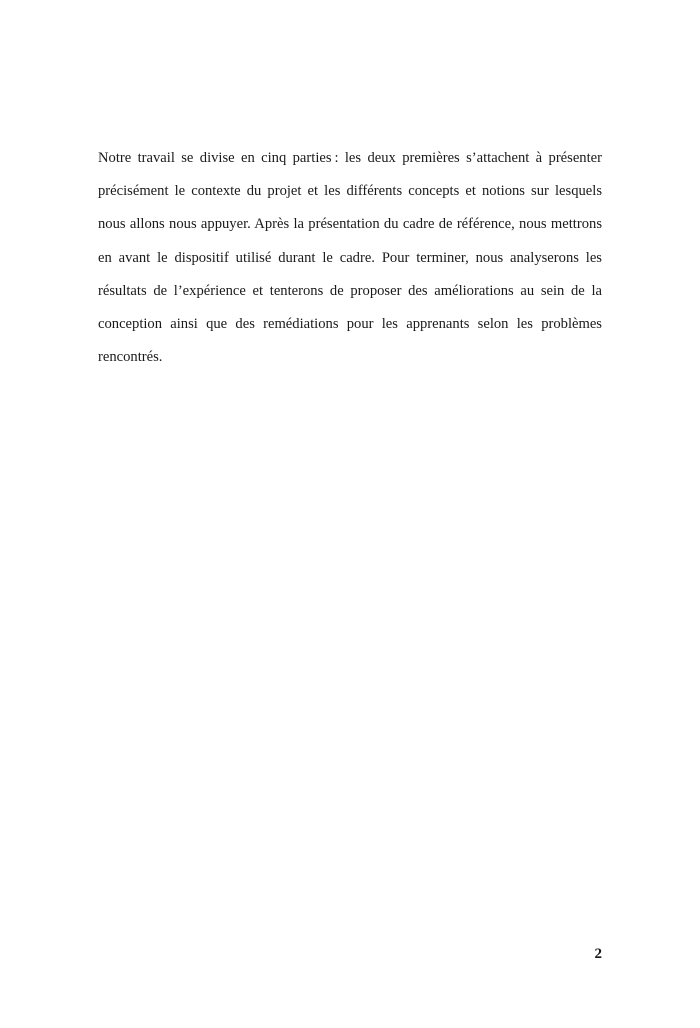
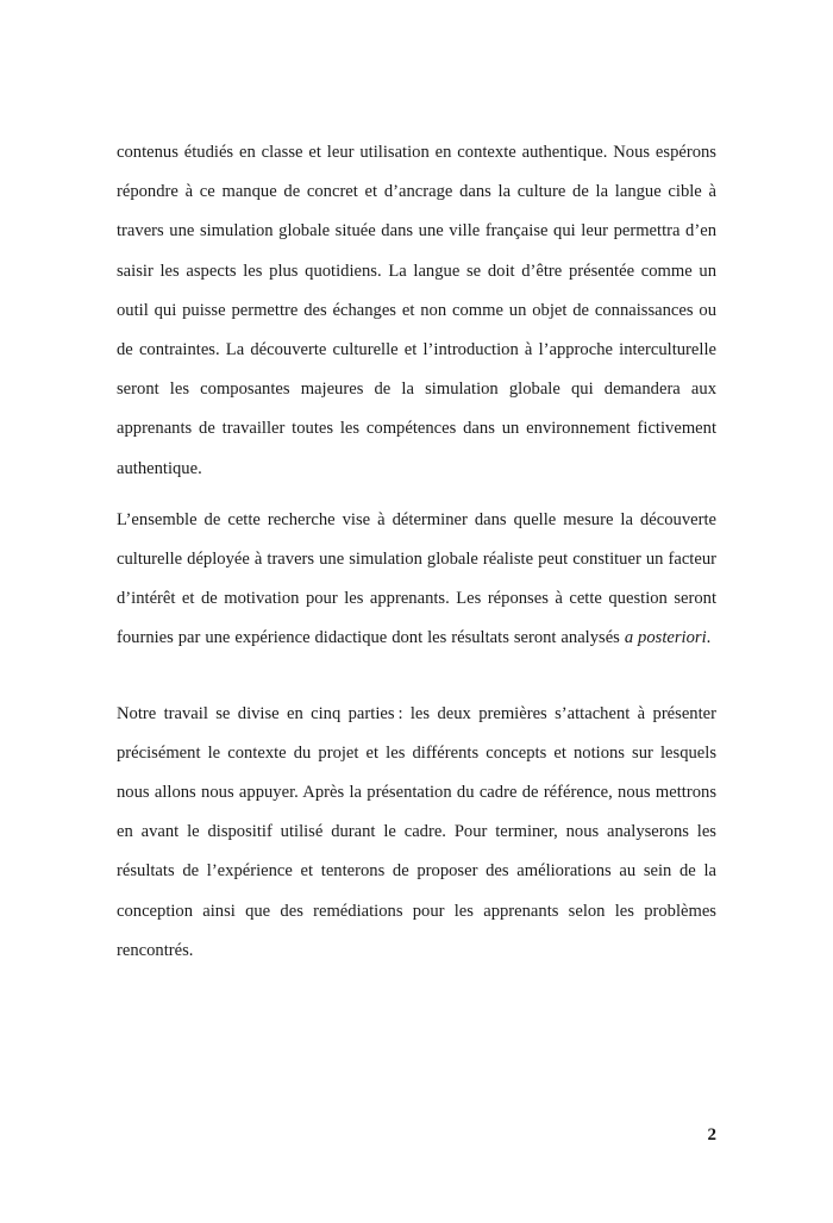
+ contenus étudiés en classe et leur utilisation en contexte authentique. Nous espérons répondre à ce manque de concret et d’ancrage dans la culture de la langue cible à travers une simulation globale située dans une ville française qui leur permettra d’en saisir les aspects les plus quotidiens. La langue se doit d’être présentée comme un outil qui puisse permettre des échanges et non comme un objet de connaissances ou de contraintes. La découverte culturelle et l’introduction à l’approche interculturelle seront les composantes majeures de la simulation globale qui demandera aux apprenants de travailler toutes les compétences dans un environnement fictivement authentique.
+ L’ensemble de cette recherche vise à déterminer dans quelle mesure la découverte culturelle déployée à travers une simulation globale réaliste peut constituer un facteur d’intérêt et de motivation pour les apprenants. Les réponses à cette question seront fournies par une expérience didactique dont les résultats seront analysés a posteriori.
  Notre travail se divise en cinq parties : les deux premières s’attachent à présenter précisément le contexte du projet et les différents concepts et notions sur lesquels nous allons nous appuyer. Après la présentation du cadre de référence, nous mettrons en avant le dispositif utilisé durant le cadre. Pour terminer, nous analyserons les résultats de l’expérience et tenterons de proposer des améliorations au sein de la conception ainsi que des remédiations pour les apprenants selon les problèmes rencontrés.
  2
